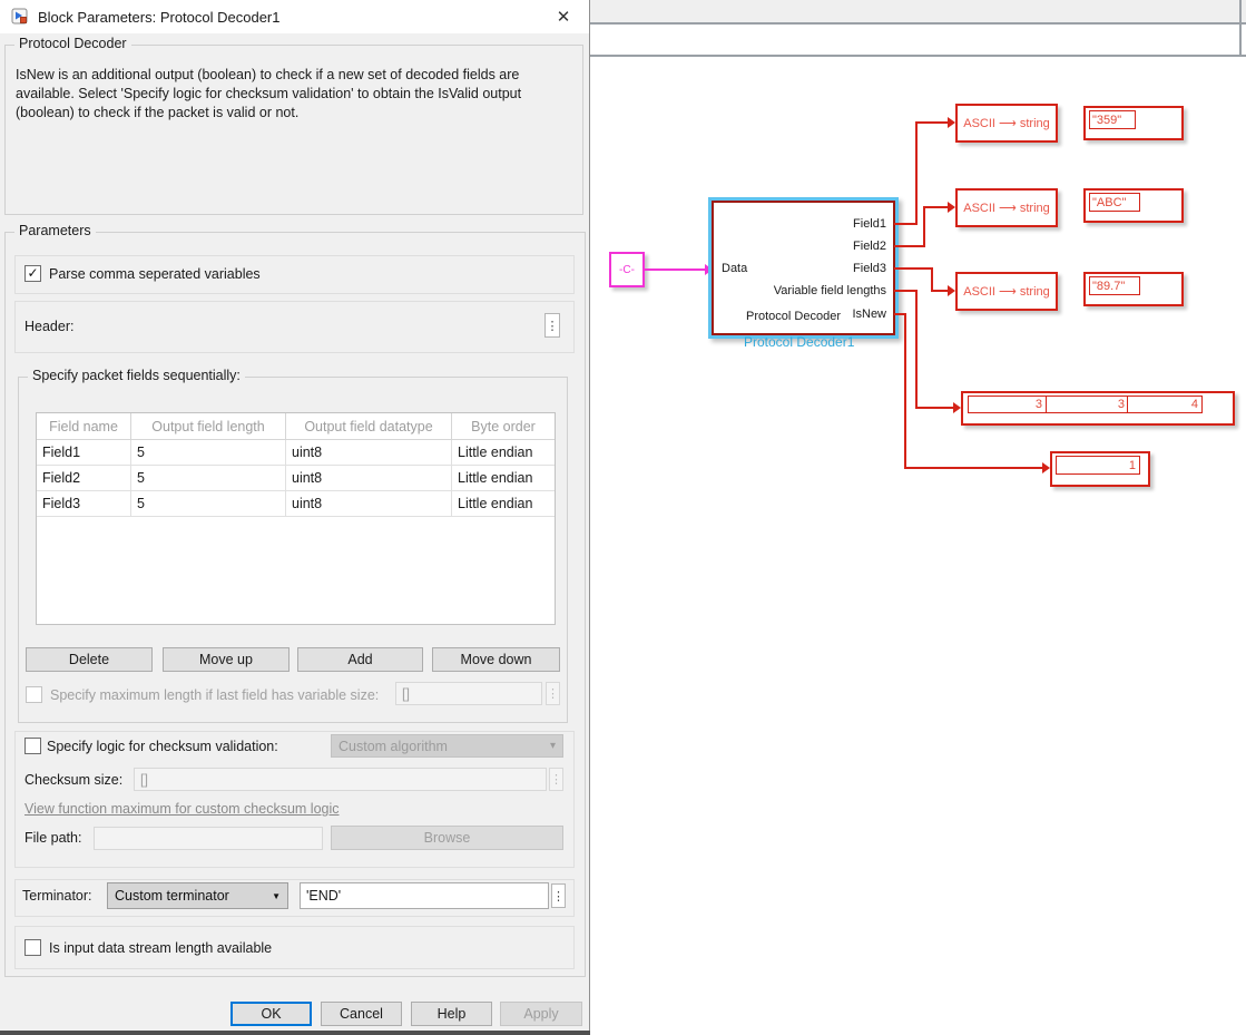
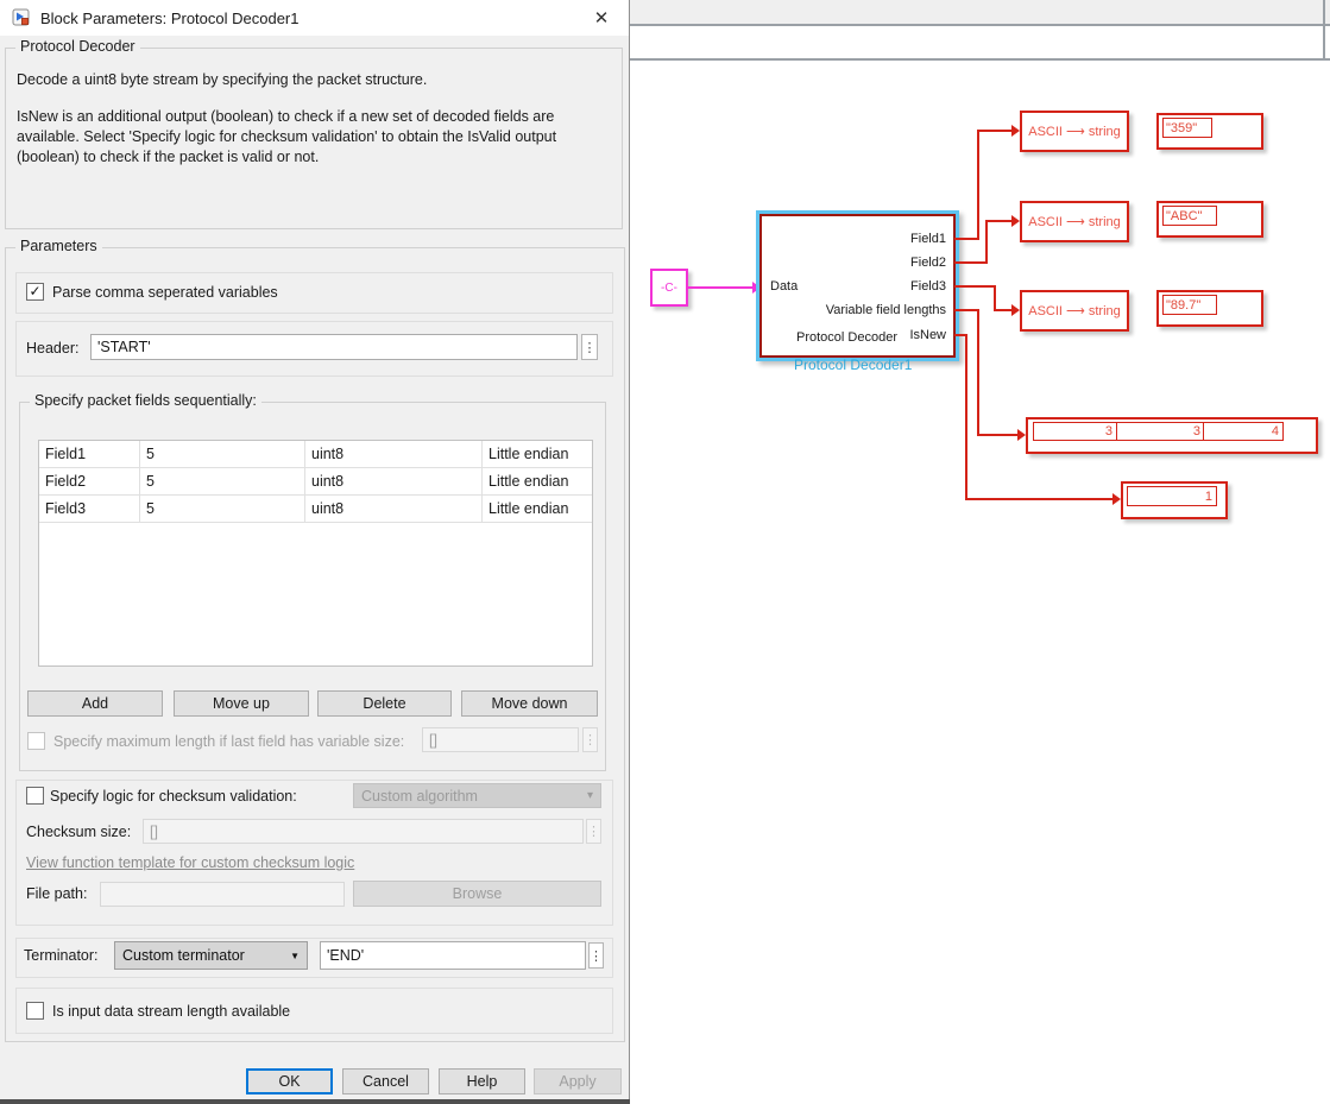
  -C-
  Data
  Field1
  Field2
  Field3
  Variable field lengths
  IsNew
  Protocol Decoder
  Protocol Decoder1
  ASCII ⟶ string
  ASCII ⟶ string
  ASCII ⟶ string
  "359"
  "ABC"
  "89.7"
  3
  3
  4
  1
  Block Parameters: Protocol Decoder1
  ✕
  Protocol Decoder
+ Decode a uint8 byte stream by specifying the packet structure.
  IsNew is an additional output (boolean) to check if a new set of decoded fields are available. Select 'Specify logic for checksum validation' to obtain the IsValid output (boolean) to check if the packet is valid or not.
  Parameters
  ✓
  Parse comma seperated variables
  Header:
+ 'START'
  ⋮
  Specify packet fields sequentially:
- Field name
- Output field length
- Output field datatype
- Byte order
  Field1
  5
  uint8
  Little endian
  Field2
  5
  uint8
  Little endian
  Field3
  5
  uint8
  Little endian
- Delete
+ Add
  Move up
- Add
+ Delete
  Move down
  Specify maximum length if last field has variable size:
  []
  ⋮
  Specify logic for checksum validation:
  Custom algorithm
  ▾
  Checksum size:
  []
  ⋮
- View function maximum for custom checksum logic
+ View function template for custom checksum logic
  File path:
  Browse
  Terminator:
  Custom terminator
  ▼
  'END'
  ⋮
  Is input data stream length available
  OK
  Cancel
  Help
  Apply
